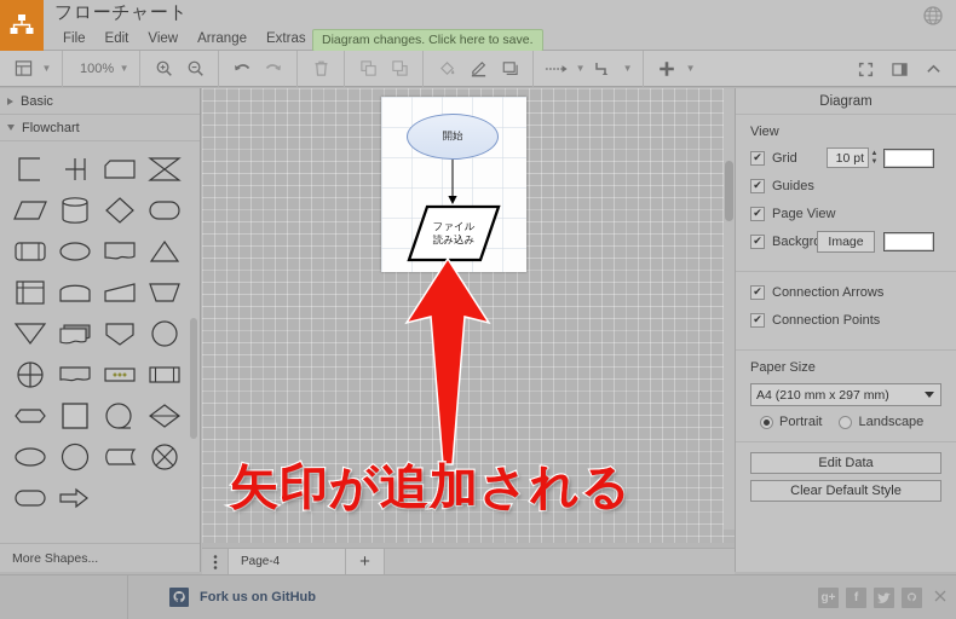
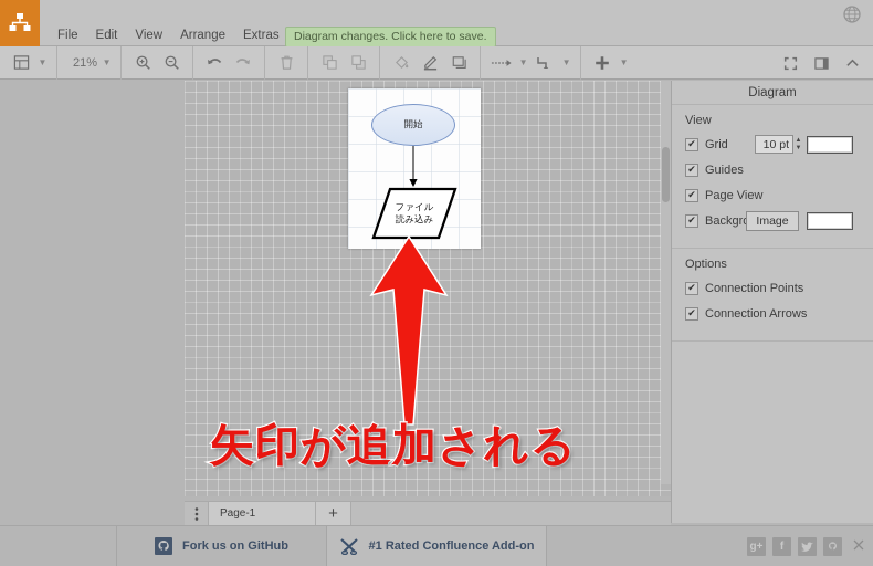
- フローチャート
  File
  Edit
  View
  Arrange
  Extras
  Diagram changes. Click here to save.
  ▼
- 100%
+ 21%
  ▼
  ▼
  ▼
  ▼
- Basic
- Flowchart
- More Shapes...
  開始
  ファイル
  読み込み
  矢印が追加される
- Page-4
+ Page-1
  +
  Diagram
  View
  ✔
  Grid
  10 pt
  ✔
  Guides
  ✔
  Page View
  ✔
  Image
+ Options
  ✔
- Connection Arrows
+ Connection Points
  ✔
- Connection Points
+ Connection Arrows
- Paper Size
- A4 (210 mm x 297 mm)
- Portrait
- Landscape
- Edit Data
- Clear Default Style
  Fork us on GitHub
+ #1 Rated Confluence Add-on
  g+
  f
